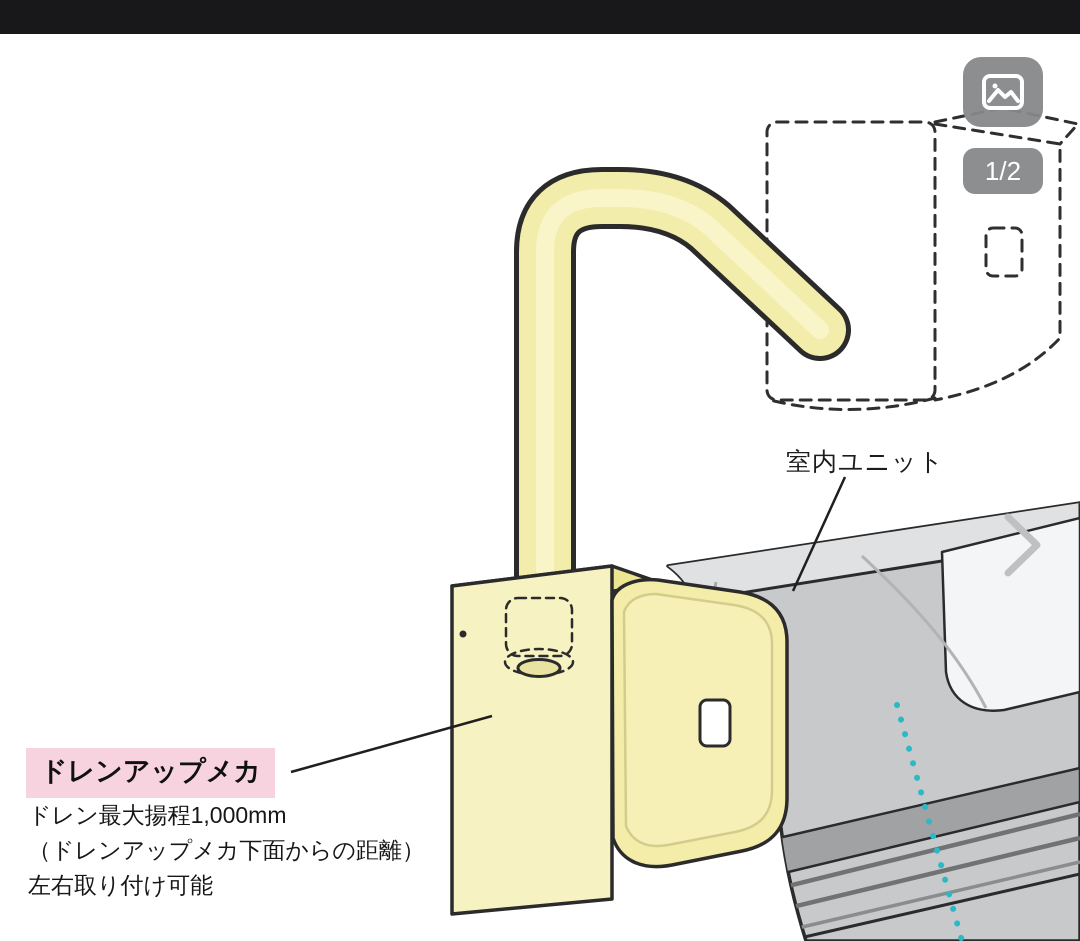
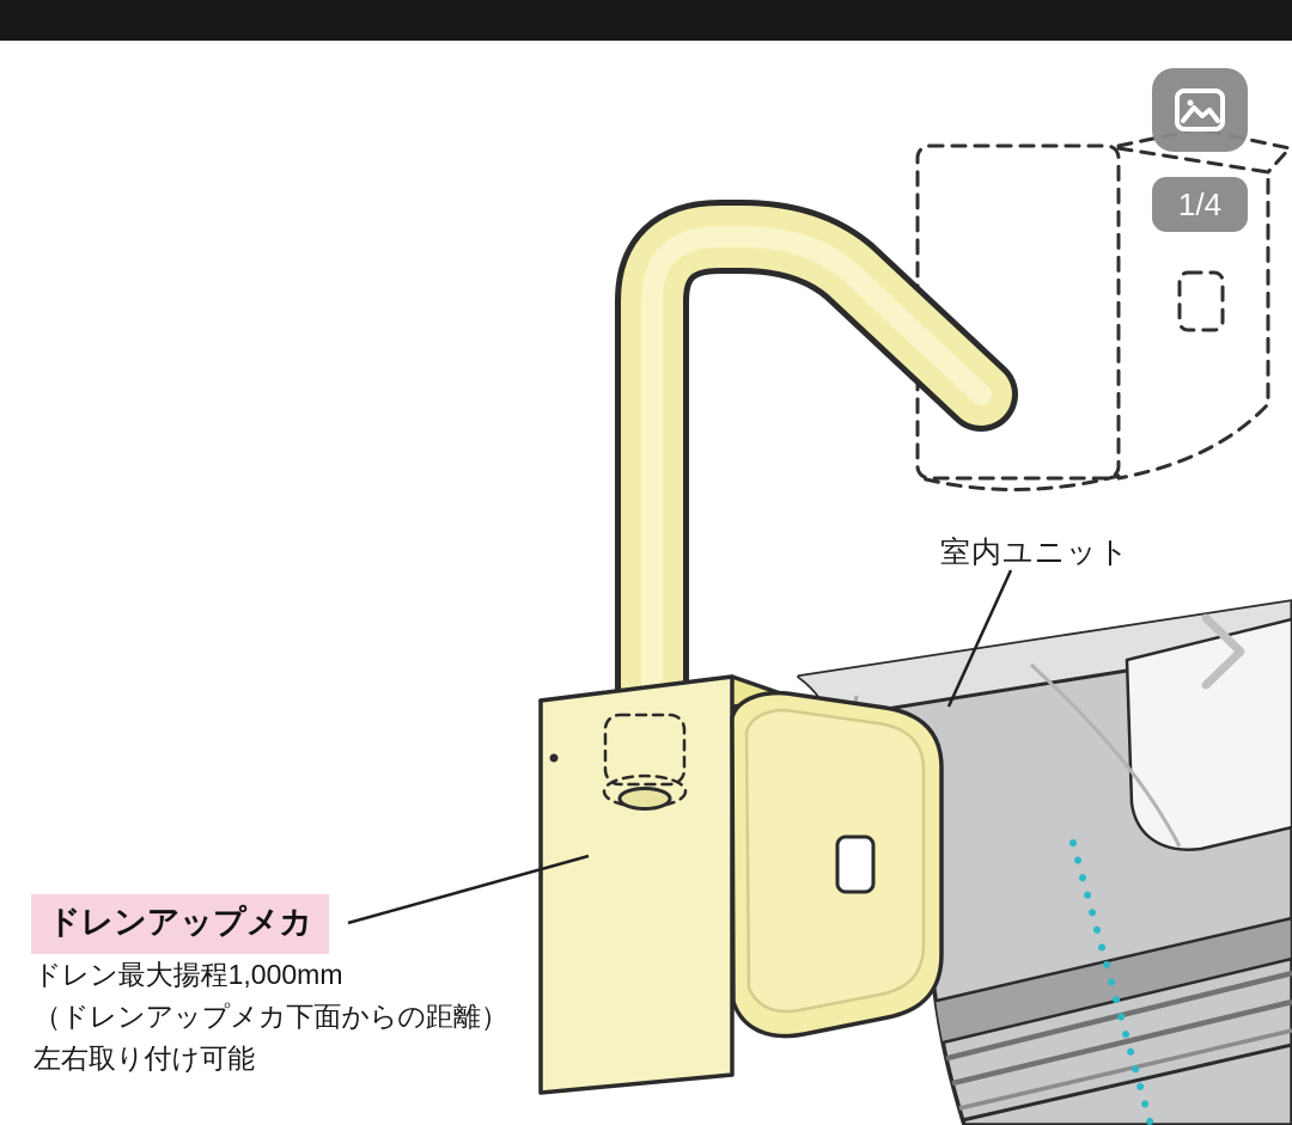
  室内ユニット
  ドレンアップメカ
  ドレン最大揚程1,000mm
  （ドレンアップメカ下面からの距離）
  左右取り付け可能
- 1/2
+ 1/4
